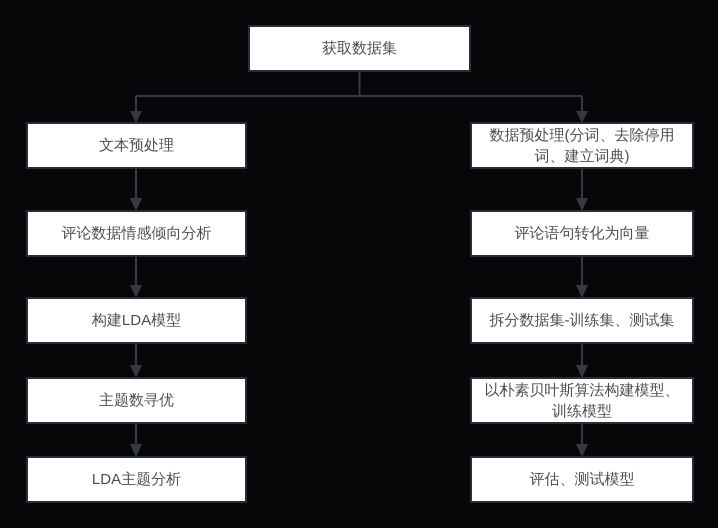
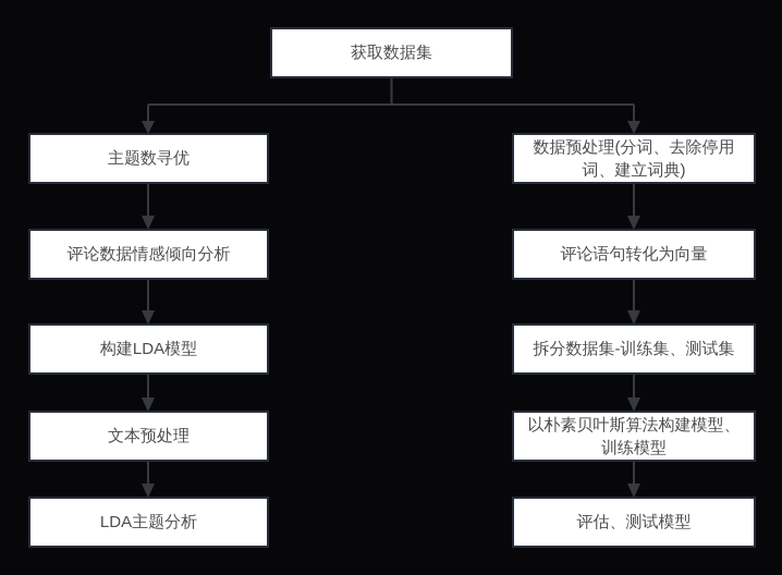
  获取数据集
- 文本预处理
+ 主题数寻优
  评论数据情感倾向分析
  构建LDA模型
- 主题数寻优
+ 文本预处理
  LDA主题分析
  数据预处理(分词、去除停用
  词、建立词典)
  评论语句转化为向量
  拆分数据集-训练集、测试集
  以朴素贝叶斯算法构建模型、
  训练模型
  评估、测试模型
